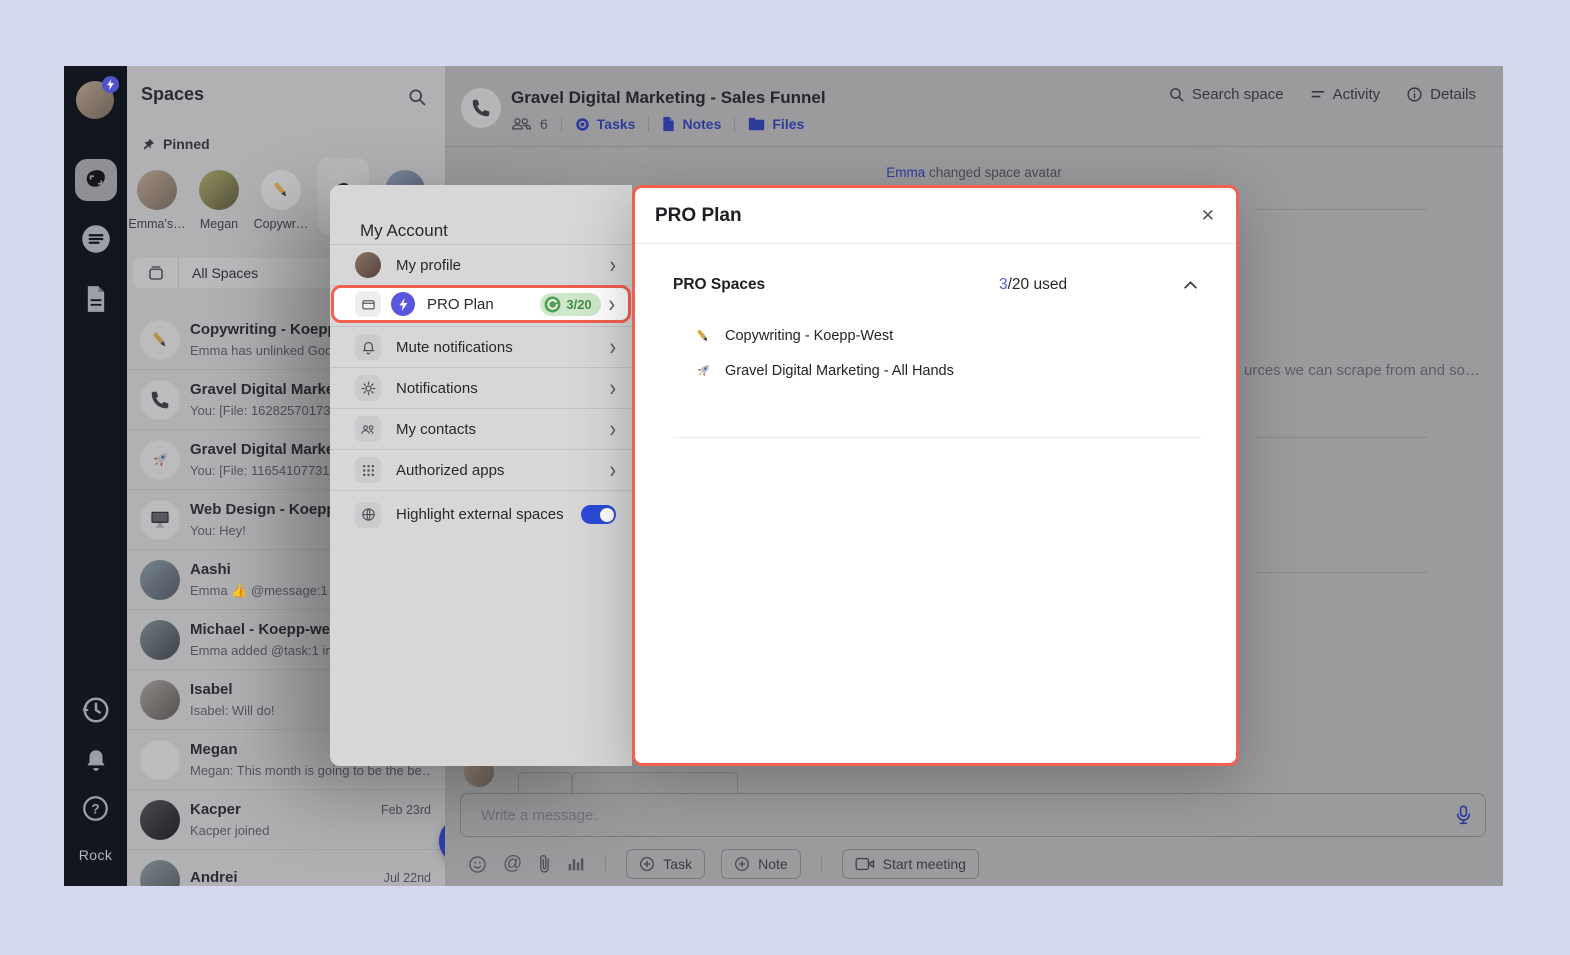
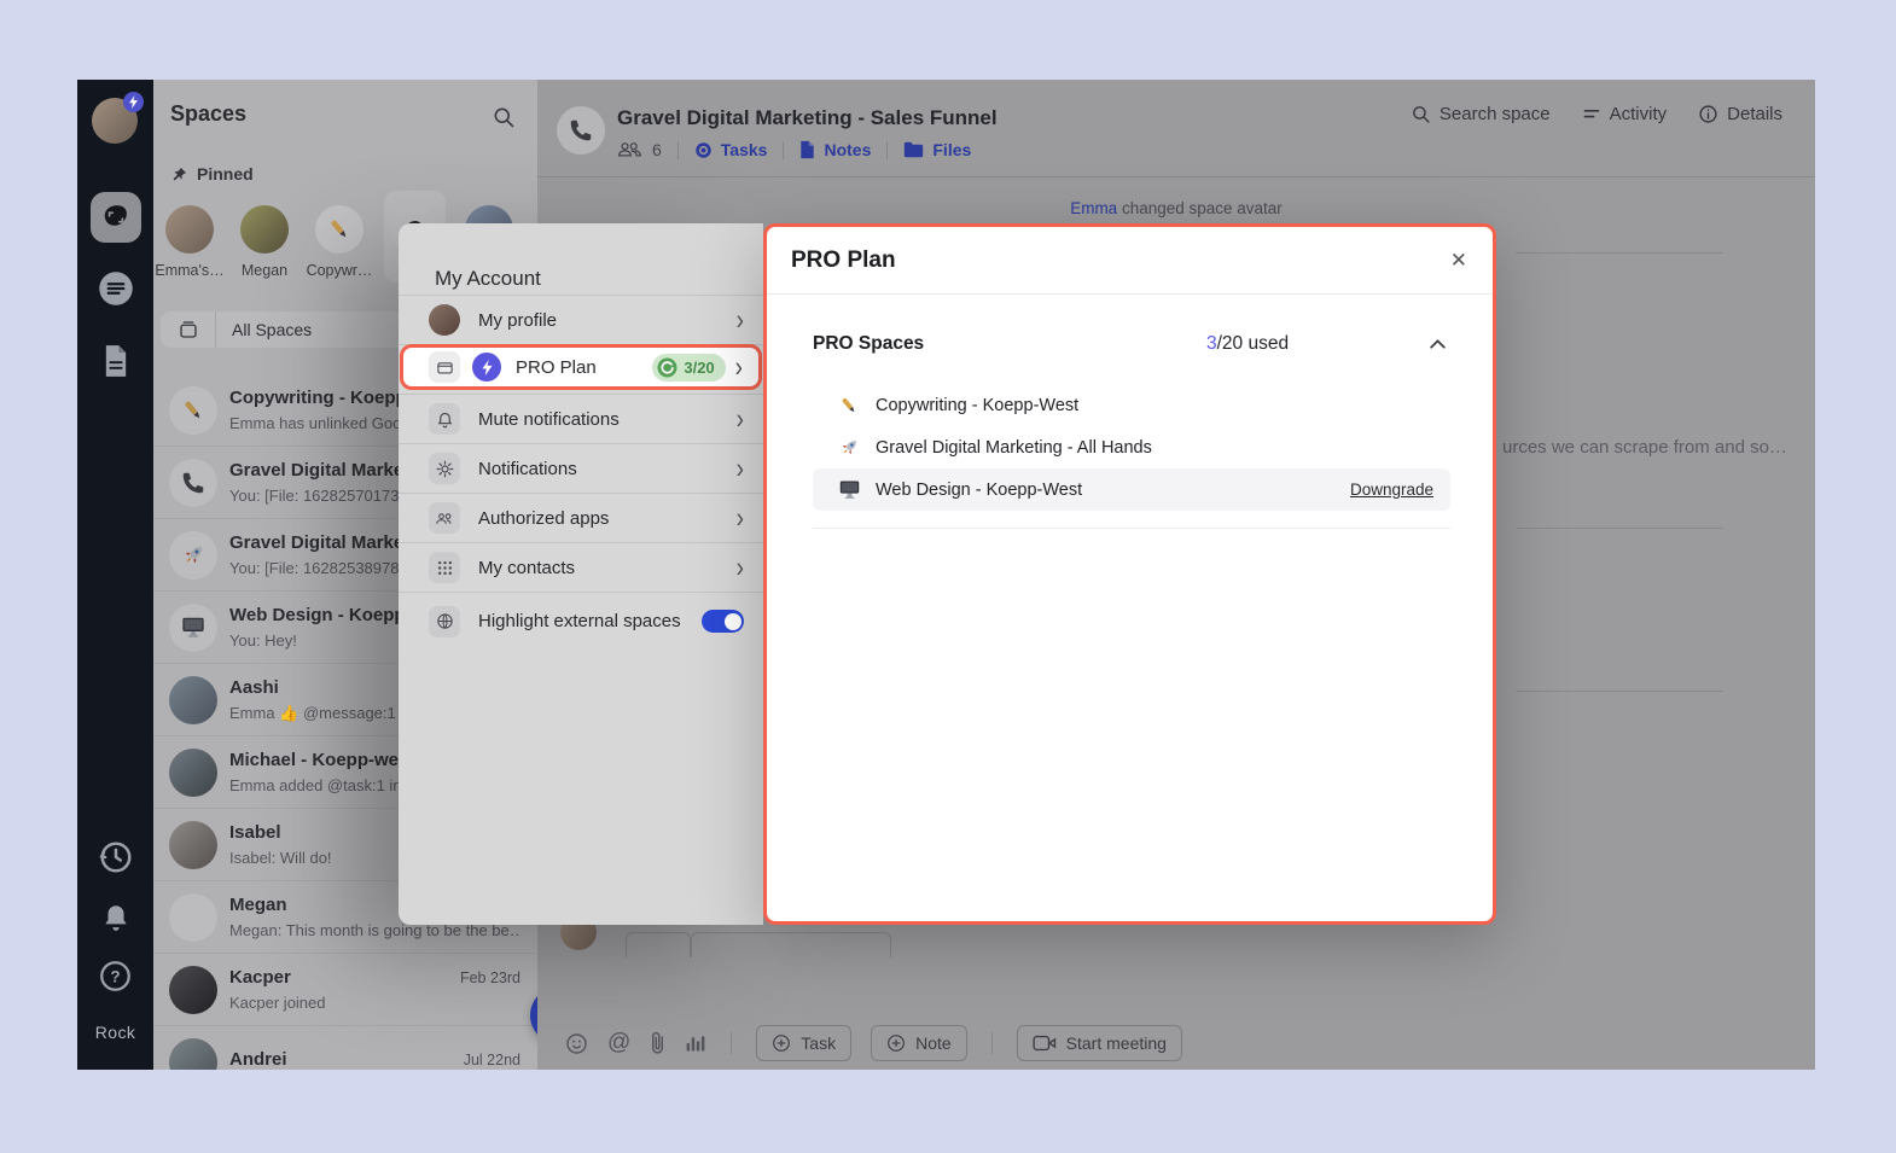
  ?
  Rock
  Spaces
  Pinned
  Emma's…
  Megan
  Copywr…
  All Spaces
  Copywriting - Koep
  Emma has unlinked Goo
  You: [File: 16282570173
- You: [File: 11654107731
+ You: [File: 16282538978
  Web Design - Koep
  You: Hey!
  Aashi
  Emma 👍 @message:1
  Michael - Koepp-we
  Emma added @task:1 in
  Isabel
  Isabel: Will do!
  Megan
  Megan: This month is going to be the be…
  Kacper
  Feb 23rd
  Kacper joined
  Andrei
  Jul 22nd
  Gravel Digital Marketing - Sales Funnel
  6
  Tasks
  Notes
  Files
  Search space
  Activity
  Details
  Emma changed space avatar
  urces we can scrape from and so…
- Write a message.
  @
  Task
  Note
  Start meeting
  My Account
  My profile
  ›
  Mute notifications
  ›
  Notifications
  ›
- My contacts
+ Authorized apps
  ›
- Authorized apps
+ My contacts
  ›
  Highlight external spaces
  PRO Plan
  3/20
  ›
  PRO Plan
  ✕
  PRO Spaces
  3/20 used
  Copywriting - Koepp-West
  Gravel Digital Marketing - All Hands
+ Web Design - Koepp-West
+ Downgrade
